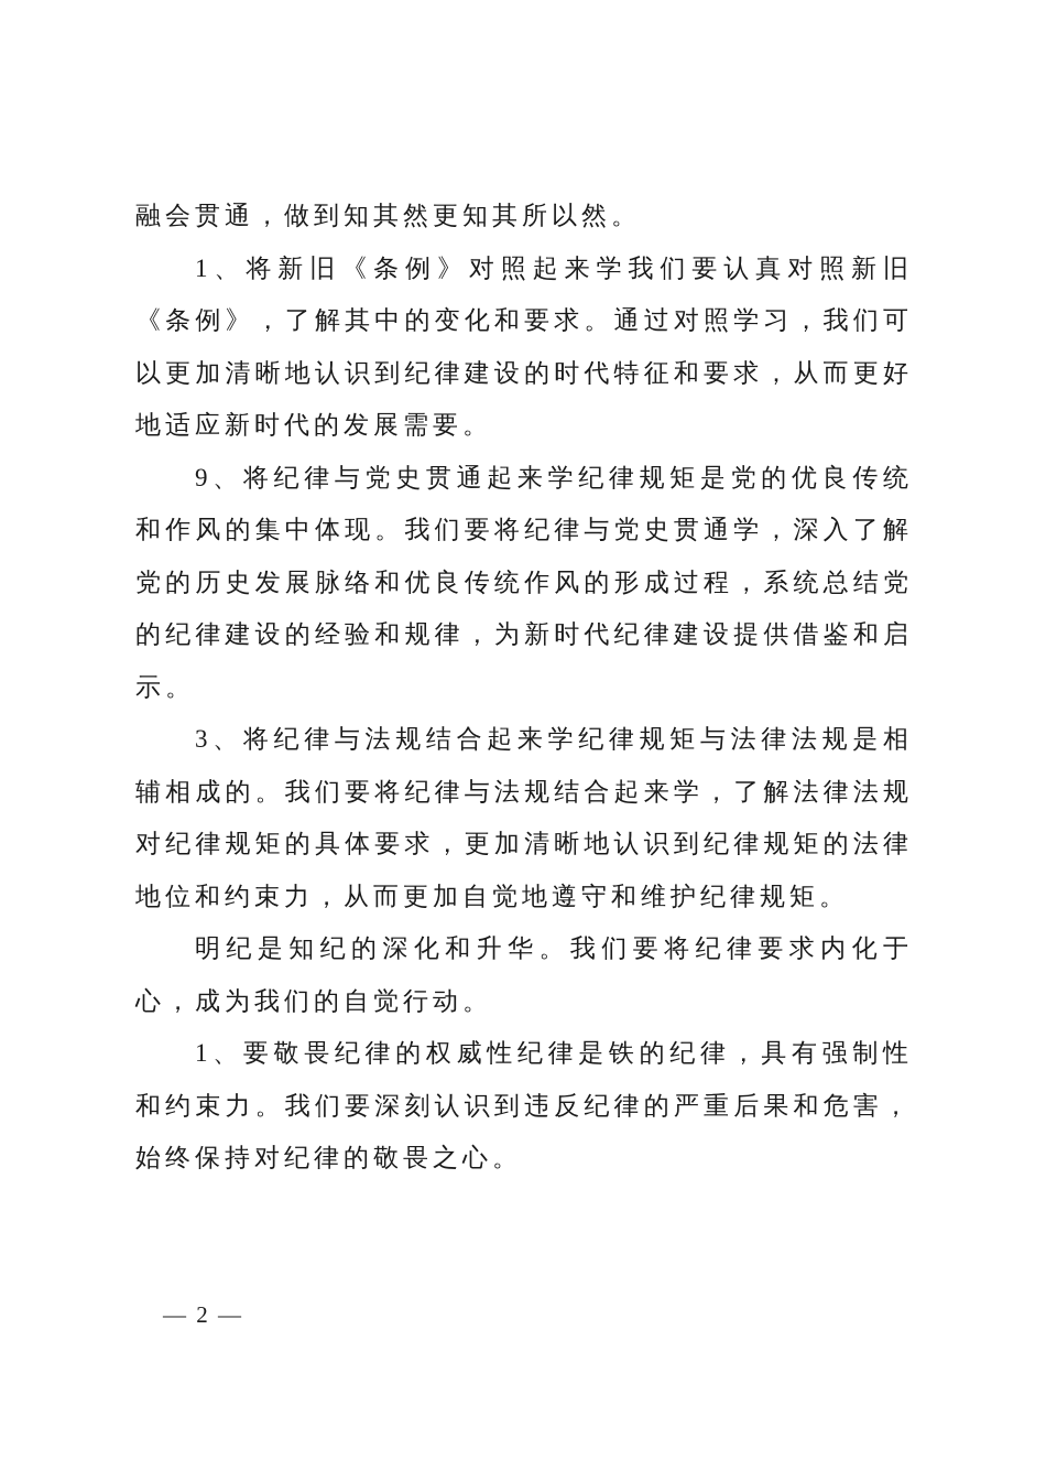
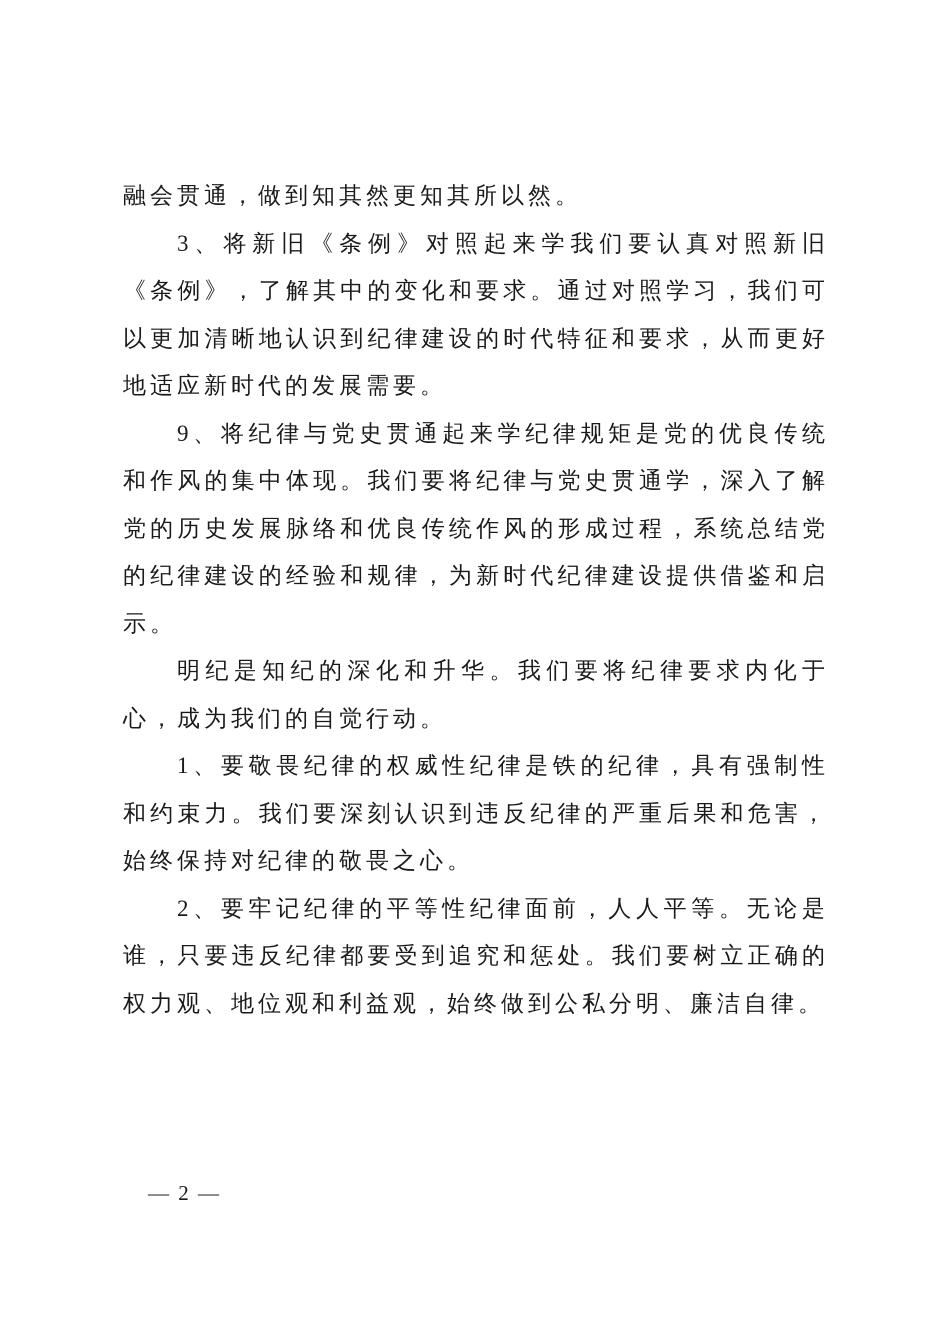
  融会贯通，做到知其然更知其所以然。
- 1、将新旧《条例》对照起来学我们要认真对照新旧《条例》，了解其中的变化和要求。通过对照学习，我们可以更加清晰地认识到纪律建设的时代特征和要求，从而更好地适应新时代的发展需要。
+ 3、将新旧《条例》对照起来学我们要认真对照新旧《条例》，了解其中的变化和要求。通过对照学习，我们可以更加清晰地认识到纪律建设的时代特征和要求，从而更好地适应新时代的发展需要。
  9、将纪律与党史贯通起来学纪律规矩是党的优良传统和作风的集中体现。我们要将纪律与党史贯通学，深入了解党的历史发展脉络和优良传统作风的形成过程，系统总结党的纪律建设的经验和规律，为新时代纪律建设提供借鉴和启示。
- 3、将纪律与法规结合起来学纪律规矩与法律法规是相辅相成的。我们要将纪律与法规结合起来学，了解法律法规对纪律规矩的具体要求，更加清晰地认识到纪律规矩的法律地位和约束力，从而更加自觉地遵守和维护纪律规矩。
  明纪是知纪的深化和升华。我们要将纪律要求内化于心，成为我们的自觉行动。
  1、要敬畏纪律的权威性纪律是铁的纪律，具有强制性和约束力。我们要深刻认识到违反纪律的严重后果和危害，始终保持对纪律的敬畏之心。
+ 2、要牢记纪律的平等性纪律面前，人人平等。无论是谁，只要违反纪律都要受到追究和惩处。我们要树立正确的权力观、地位观和利益观，始终做到公私分明、廉洁自律。
  — 2 —
